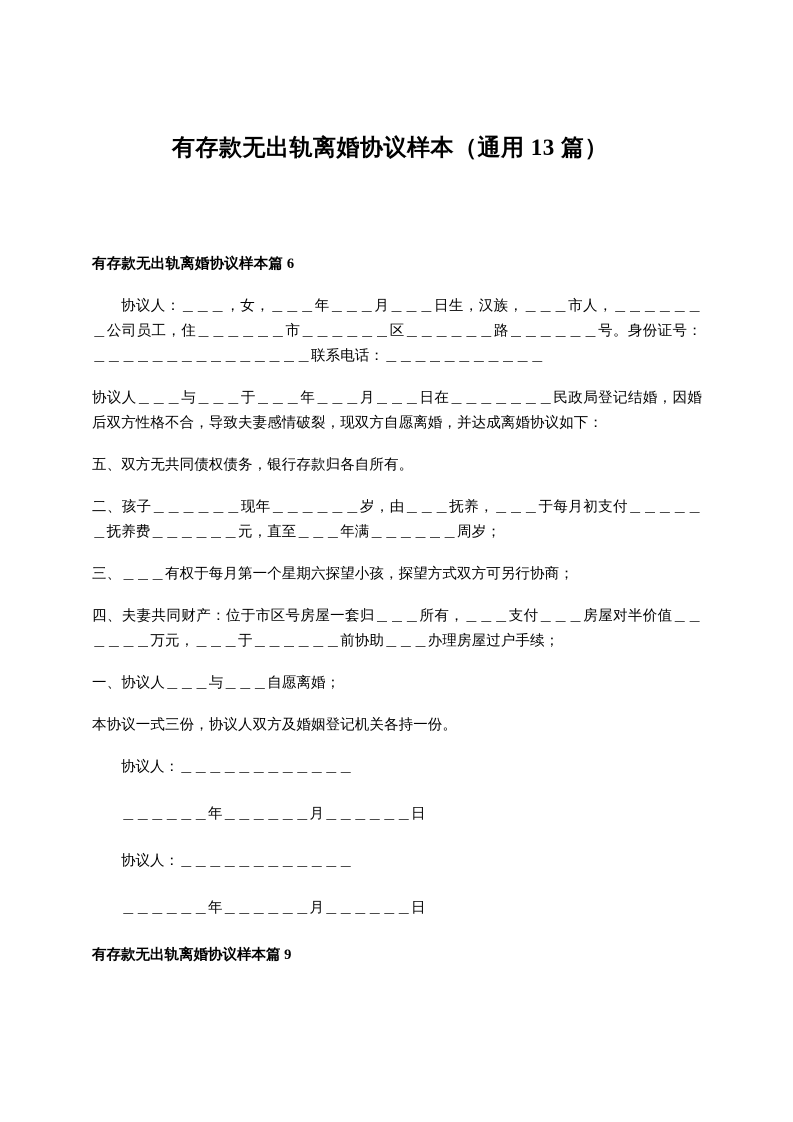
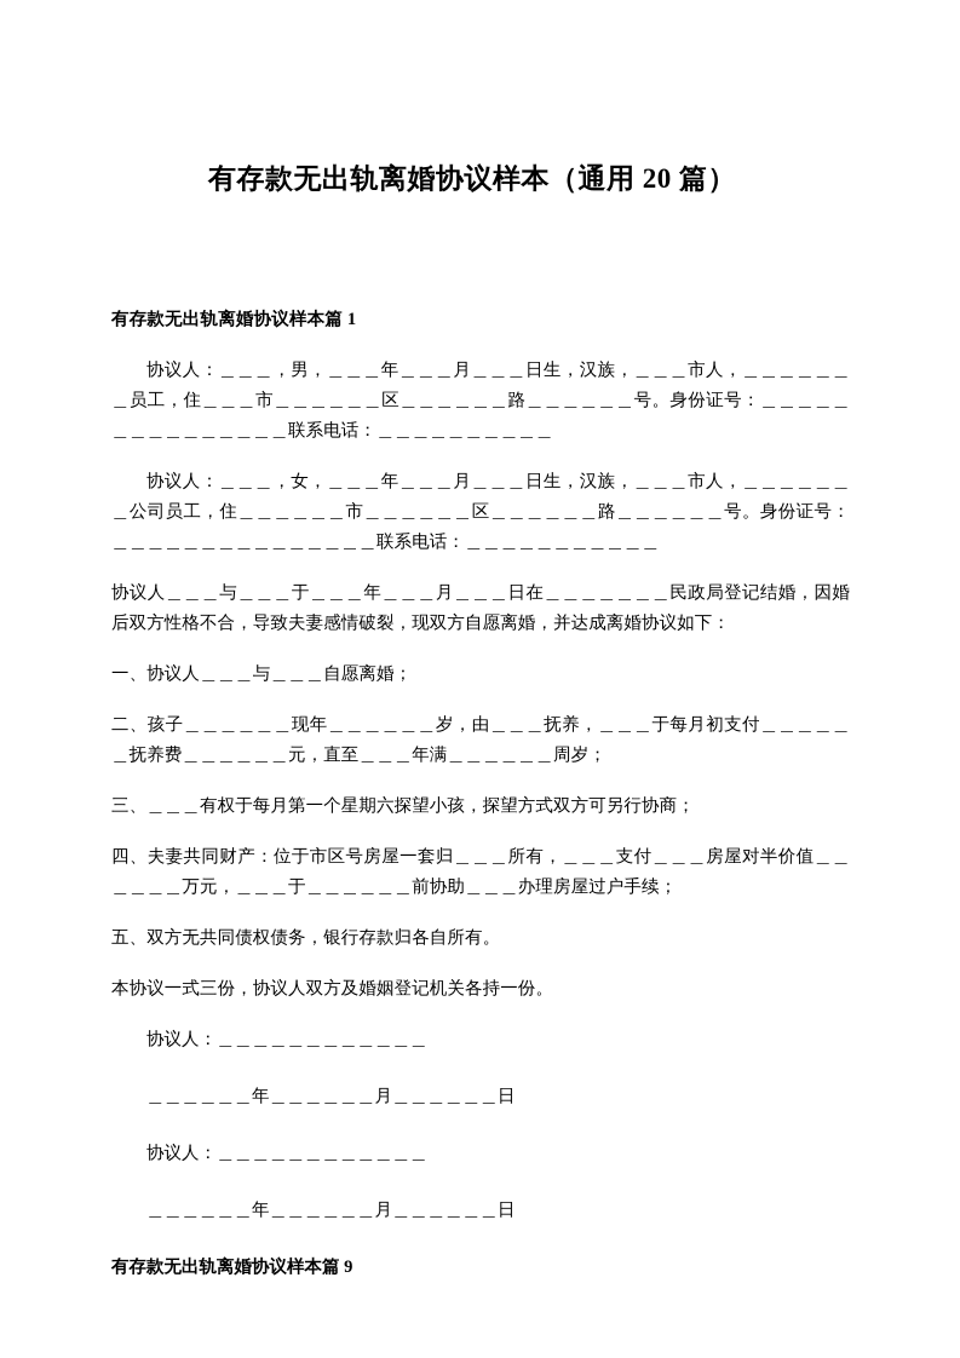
- 有存款无出轨离婚协议样本（通用 13 篇）
+ 有存款无出轨离婚协议样本（通用 20 篇）
- 有存款无出轨离婚协议样本篇 6
+ 有存款无出轨离婚协议样本篇 1
+ 协议人：＿＿＿，男，＿＿＿年＿＿＿月＿＿＿日生，汉族，＿＿＿市人，＿＿＿＿＿＿＿员工，住＿＿＿市＿＿＿＿＿＿区＿＿＿＿＿＿路＿＿＿＿＿＿号。身份证号：＿＿＿＿＿＿＿＿＿＿＿＿＿＿＿联系电话：＿＿＿＿＿＿＿＿＿＿
  协议人：＿＿＿，女，＿＿＿年＿＿＿月＿＿＿日生，汉族，＿＿＿市人，＿＿＿＿＿＿＿公司员工，住＿＿＿＿＿＿市＿＿＿＿＿＿区＿＿＿＿＿＿路＿＿＿＿＿＿号。身份证号：＿＿＿＿＿＿＿＿＿＿＿＿＿＿＿联系电话：＿＿＿＿＿＿＿＿＿＿＿
  协议人＿＿＿与＿＿＿于＿＿＿年＿＿＿月＿＿＿日在＿＿＿＿＿＿＿民政局登记结婚，因婚后双方性格不合，导致夫妻感情破裂，现双方自愿离婚，并达成离婚协议如下：
- 五、双方无共同债权债务，银行存款归各自所有。
+ 一、协议人＿＿＿与＿＿＿自愿离婚；
  二、孩子＿＿＿＿＿＿现年＿＿＿＿＿＿岁，由＿＿＿抚养，＿＿＿于每月初支付＿＿＿＿＿＿抚养费＿＿＿＿＿＿元，直至＿＿＿年满＿＿＿＿＿＿周岁；
  三、＿＿＿有权于每月第一个星期六探望小孩，探望方式双方可另行协商；
  四、夫妻共同财产：位于市区号房屋一套归＿＿＿所有，＿＿＿支付＿＿＿房屋对半价值＿＿＿＿＿＿万元，＿＿＿于＿＿＿＿＿＿前协助＿＿＿办理房屋过户手续；
- 一、协议人＿＿＿与＿＿＿自愿离婚；
+ 五、双方无共同债权债务，银行存款归各自所有。
  本协议一式三份，协议人双方及婚姻登记机关各持一份。
  协议人：＿＿＿＿＿＿＿＿＿＿＿＿
  ＿＿＿＿＿＿年＿＿＿＿＿＿月＿＿＿＿＿＿日
  协议人：＿＿＿＿＿＿＿＿＿＿＿＿
  ＿＿＿＿＿＿年＿＿＿＿＿＿月＿＿＿＿＿＿日
  有存款无出轨离婚协议样本篇 9
